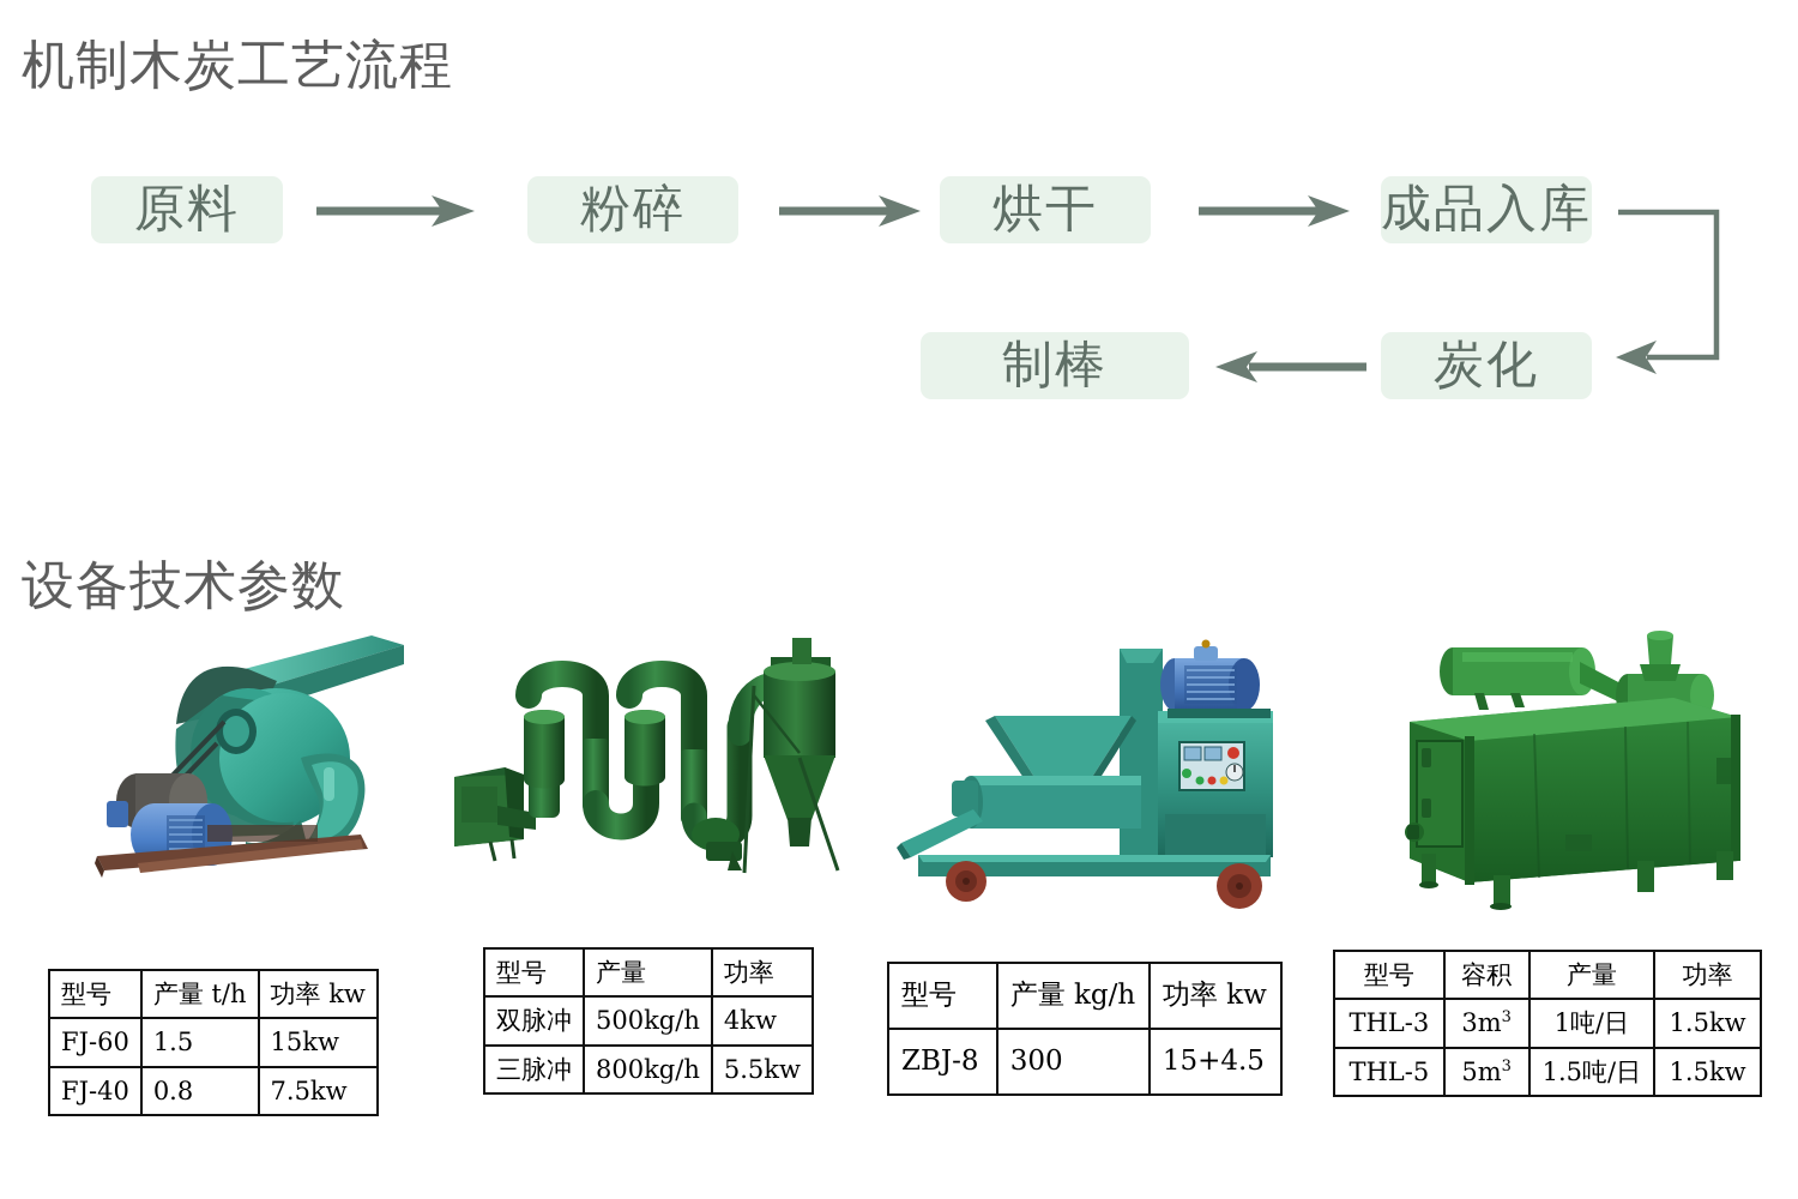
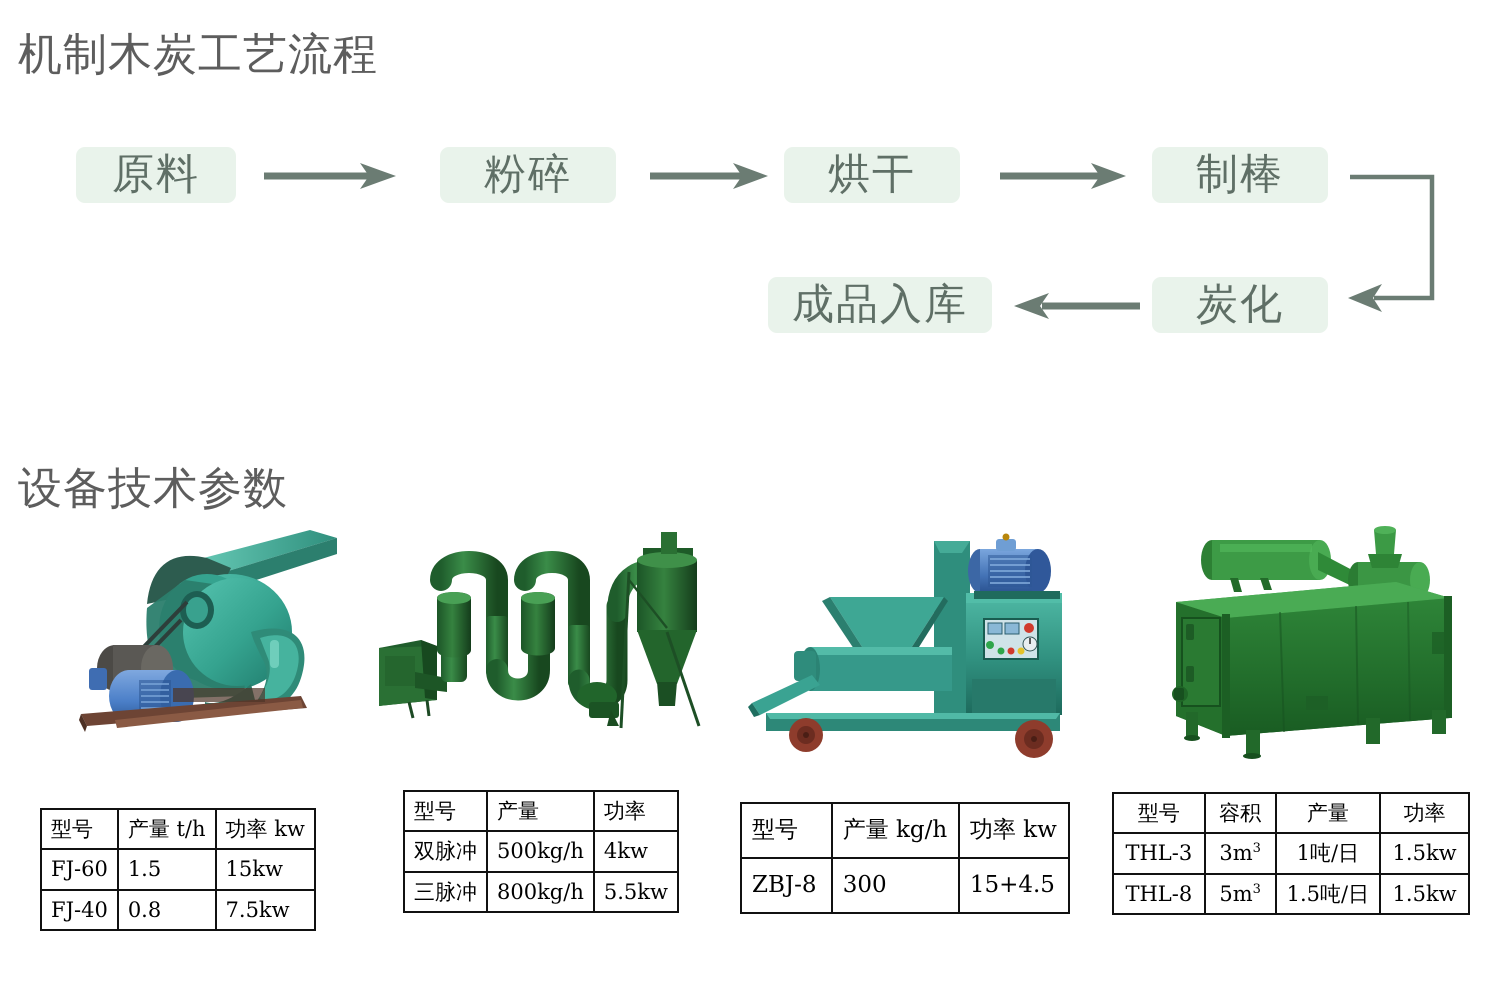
  机制木炭工艺流程
  设备技术参数
  原料
  粉碎
  烘干
- 成品入库
+ 制棒
  炭化
- 制棒
+ 成品入库
  型号	产量 t/h	功率 kw
  FJ-60	1.5	15kw
  FJ-40	0.8	7.5kw
  型号	产量	功率
  双脉冲	500kg/h	4kw
  三脉冲	800kg/h	5.5kw
  型号	产量 kg/h	功率 kw
  ZBJ-8	300	15+4.5
  型号	容积	产量	功率
  THL-3	3m3	1吨/日	1.5kw
- THL-5	5m3	1.5吨/日	1.5kw
+ THL-8	5m3	1.5吨/日	1.5kw
